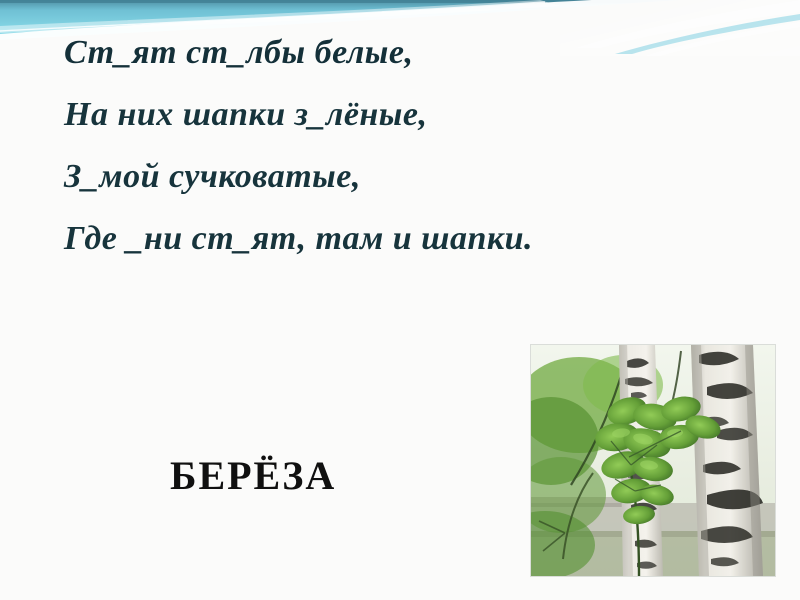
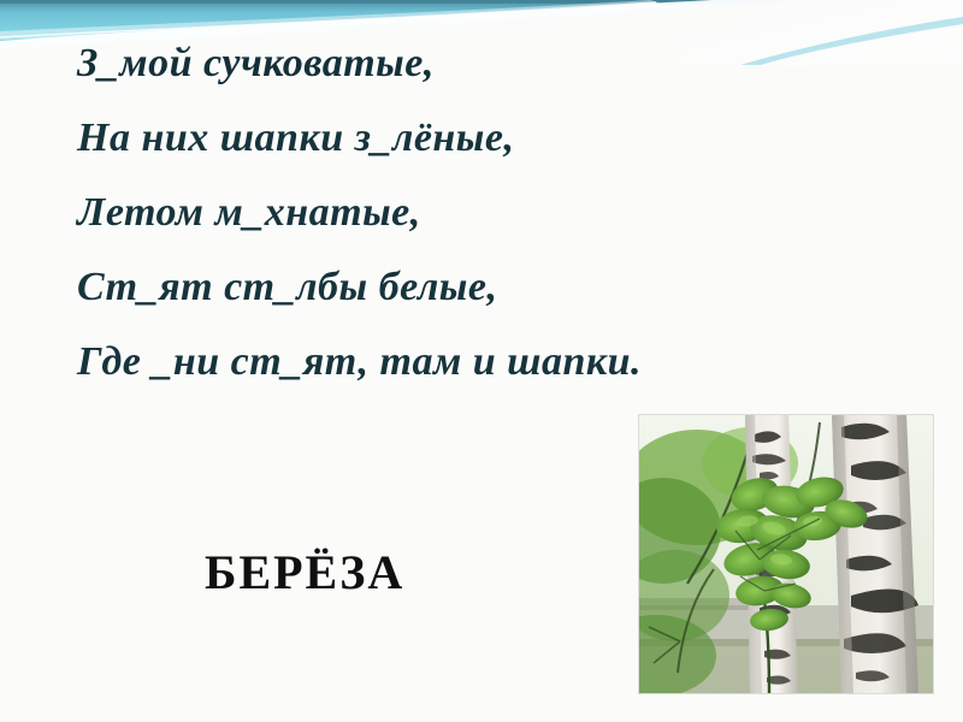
- Ст_ят ст_лбы белые,
+ З_мой сучковатые,
  На них шапки з_лёные,
+ Летом м_хнатые,
- З_мой сучковатые,
+ Ст_ят ст_лбы белые,
  Где _ни ст_ят, там и шапки.
  БЕРЁЗА
